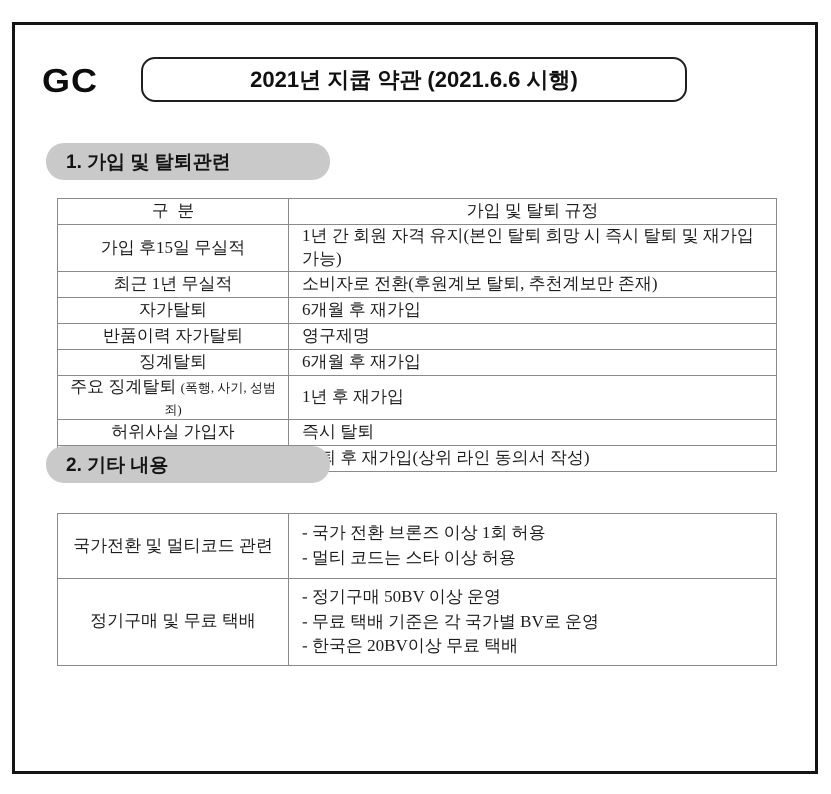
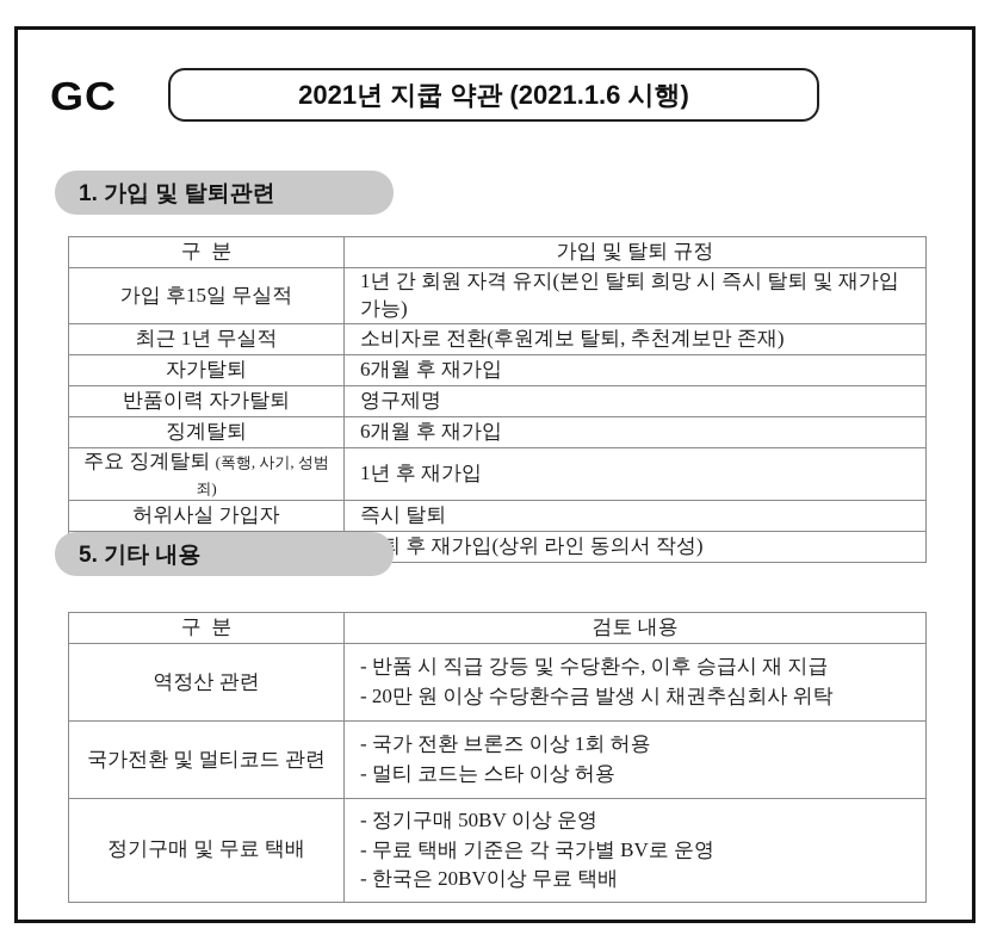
  GC
- 2021년 지쿱 약관 (2021.6.6 시행)
+ 2021년 지쿱 약관 (2021.1.6 시행)
  1. 가입 및 탈퇴관련
  구 분	가입 및 탈퇴 규정
  가입 후15일 무실적	1년 간 회원 자격 유지(본인 탈퇴 희망 시 즉시 탈퇴 및 재가입 가능)
  최근 1년 무실적	소비자로 전환(후원계보 탈퇴, 추천계보만 존재)
  자가탈퇴	6개월 후 재가입
  반품이력 자가탈퇴	영구제명
  징계탈퇴	6개월 후 재가입
  주요 징계탈퇴 (폭행, 사기, 성범죄)	1년 후 재가입
  허위사실 가입자	즉시 탈퇴
- 2. 기타 내용
+ 5. 기타 내용
+ 구 분	검토 내용
+ 역정산 관련	- 반품 시 직급 강등 및 수당환수, 이후 승급시 재 지급 - 20만 원 이상 수당환수금 발생 시 채권추심회사 위탁
  국가전환 및 멀티코드 관련	- 국가 전환 브론즈 이상 1회 허용 - 멀티 코드는 스타 이상 허용
  정기구매 및 무료 택배	- 정기구매 50BV 이상 운영 - 무료 택배 기준은 각 국가별 BV로 운영 - 한국은 20BV이상 무료 택배
